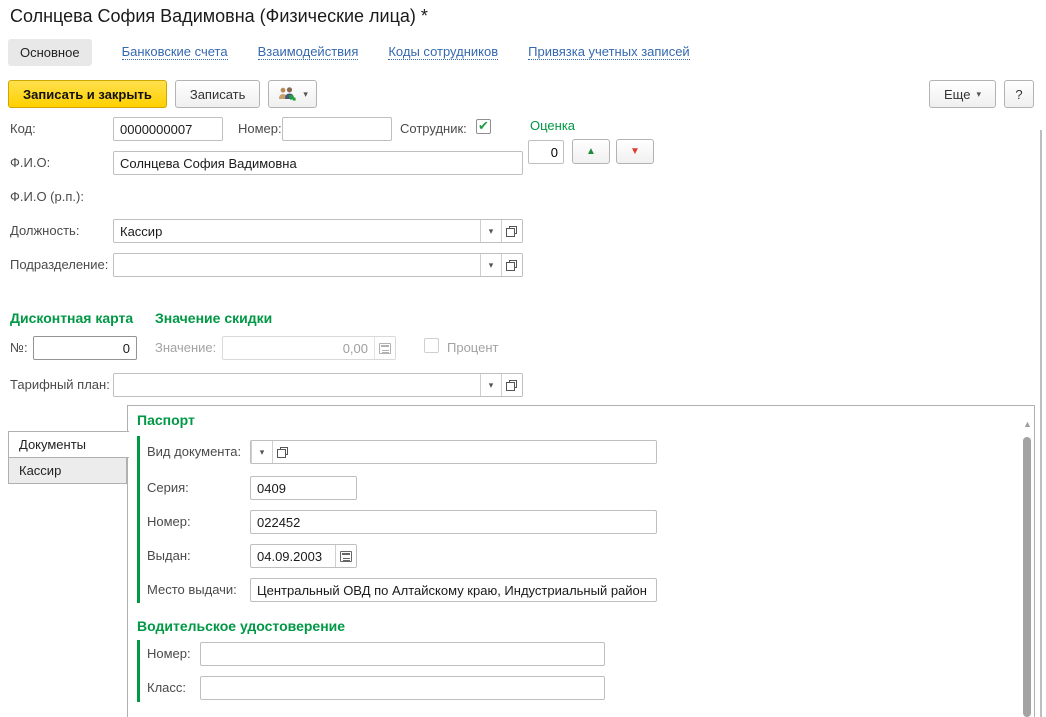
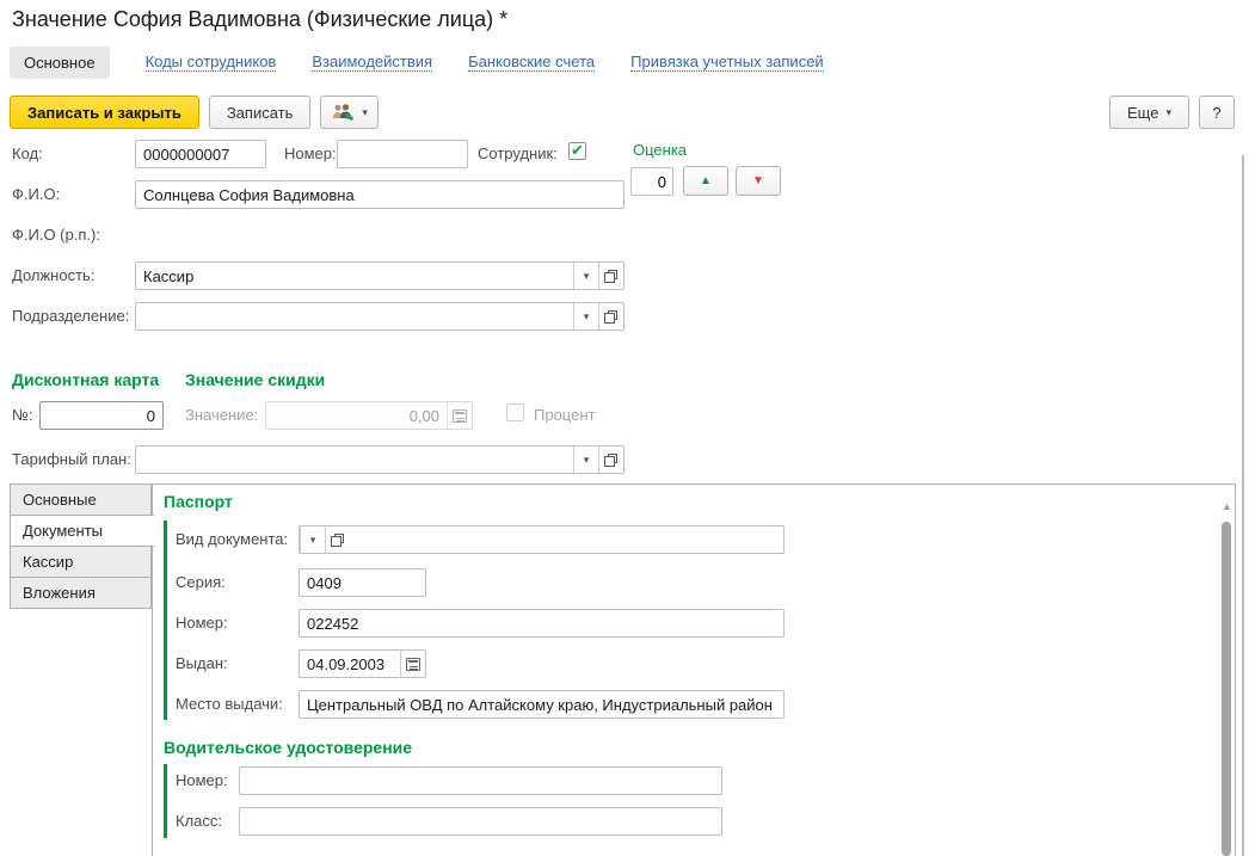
- Солнцева София Вадимовна (Физические лица) *
+ Значение София Вадимовна (Физические лица) *
  Основное
- Банковские счета
+ Коды сотрудников
  Взаимодействия
- Коды сотрудников
+ Банковские счета
  Привязка учетных записей
  Записать и закрыть
  Записать
  ▾
  Еще
  ▾
  ?
  Код:
  0000000007
  Номер:
  Сотрудник:
  ✔
  Оценка
  0
  ▲
  ▼
  Ф.И.О:
  Солнцева София Вадимовна
  Ф.И.О (р.п.):
  Должность:
  Кассир
  ▾
  Подразделение:
  ▾
  Дисконтная карта
  Значение скидки
  №:
  0
  Значение:
  0,00
  Процент
  Тарифный план:
  ▾
+ Основные
  Документы
  Кассир
+ Вложения
  Паспорт
  Вид документа:
  ▾
  Серия:
  0409
  Номер:
  022452
  Выдан:
  04.09.2003
  Место выдачи:
  Центральный ОВД по Алтайскому краю, Индустриальный район
  Водительское удостоверение
  Номер:
  Класс:
  ▲
